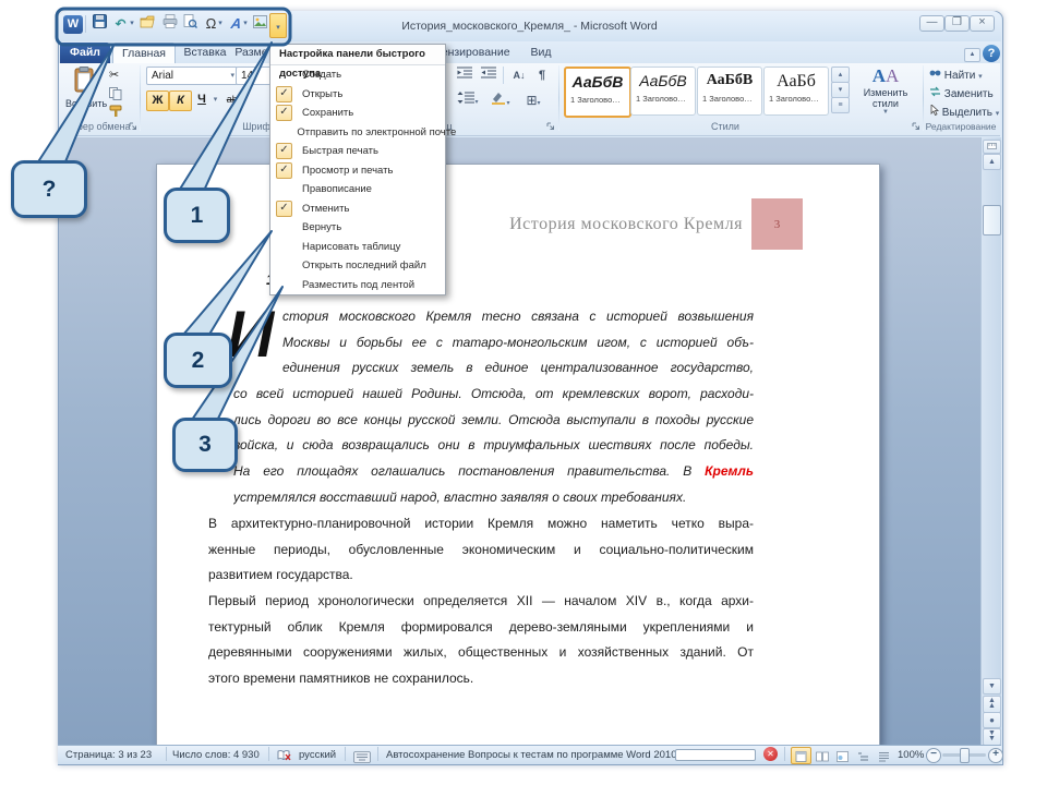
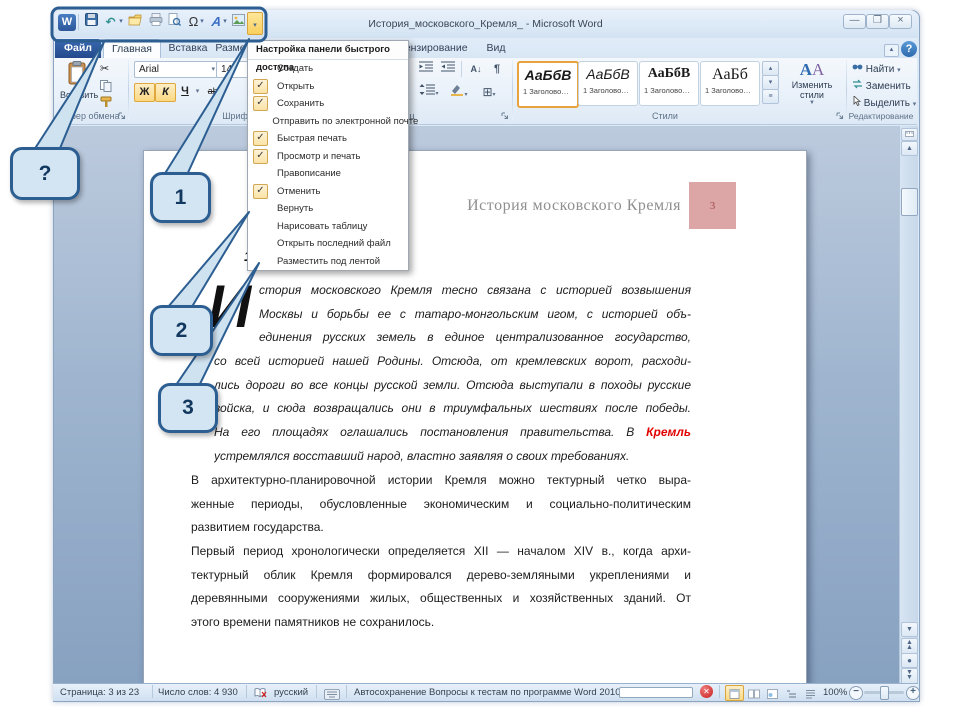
  История_московского_Кремля_ - Microsoft Word
  —
  ❐
  ×
  W
  ↶
  Ω
  Файл
  Главная
  Вставка
  нзирование
  Вид
  ?
  ✂
  ер обмена
  Arial
  Ж
  К
  Ч
  Шриф
  А↓
  ¶
  АаБбВ
  1 Заголово…
  АаБбВ
  1 Заголово…
  АаБбВ
  1 Заголово…
  АаБб
  1 Заголово…
  АА
  Изменить стили
  Стили
  Найти
  Заменить
  Выделить
  Редактирование
  История московского Кремля
  3
  стория московского Кремля тесно связана с историей возвышения
  Москвы и борьбы ее с татаро-монгольским игом, с историей объ-
  единения русских земель в единое централизованное государство,
  со всей историей нашей Родины. Отсюда, от кремлевских ворот, расходи-
  лись дороги во все концы русской земли. Отсюда выступали в походы русские
  ойска, и сюда возвращались они в триумфальных шествиях после победы.
  На его площадях оглашались постановления правительства. В Кремль
  устремлялся восставший народ, властно заявляя о своих требованиях.
- В архитектурно-планировочной истории Кремля можно наметить четко выра-
+ В архитектурно-планировочной истории Кремля можно тектурный четко выра-
  женные периоды, обусловленные экономическим и социально-политическим
  развитием государства.
  Первый период хронологически определяется XII — началом XIV в., когда архи-
  тектурный облик Кремля формировался дерево-земляными укреплениями и
  деревянными сооружениями жилых, общественных и хозяйственных зданий. От
  этого времени памятников не сохранилось.
  ●
  Страница: 3 из 23
  Число слов: 4 930
  русский
  Автосохранение Вопросы к тестам по программе Word 2010
  ✕
  100%
  −
  +
  Настройка панели быстрого доступа
  Создать
  ✓
  Открыть
  ✓
  Сохранить
  Отправить по электронной почте
  ✓
  Быстрая печать
  ✓
  Просмотр и печать
  Правописание
  ✓
  Отменить
  Вернуть
  Нарисовать таблицу
  Открыть последний файл
  Разместить под лентой
  ?
  1
  2
  3
